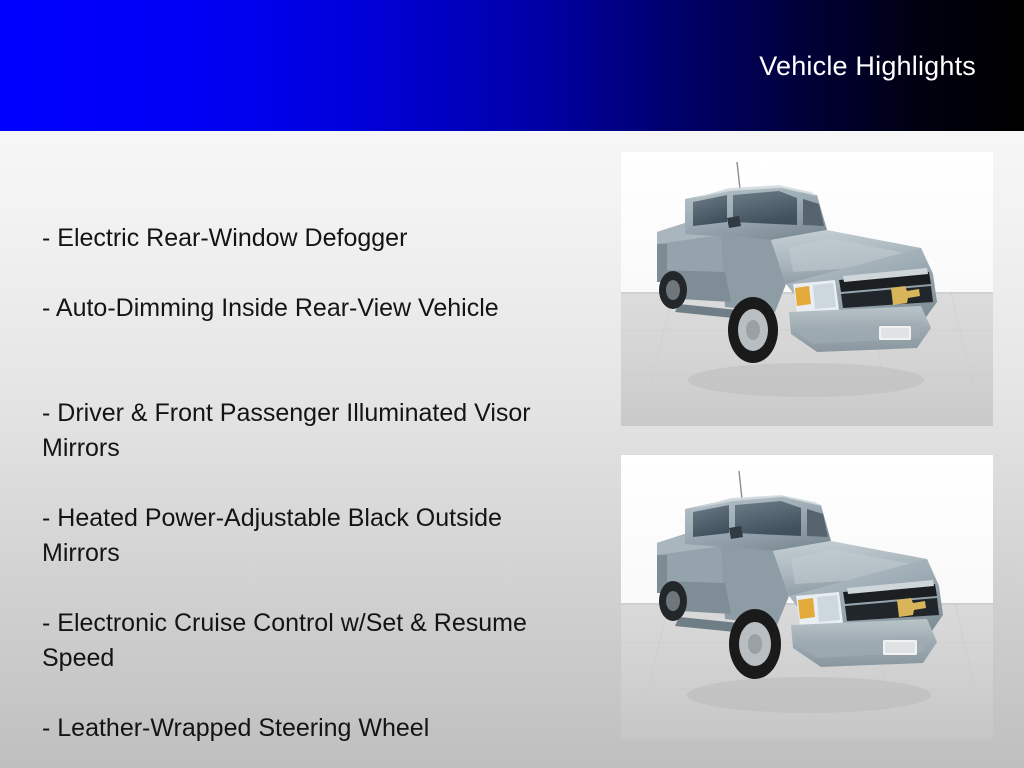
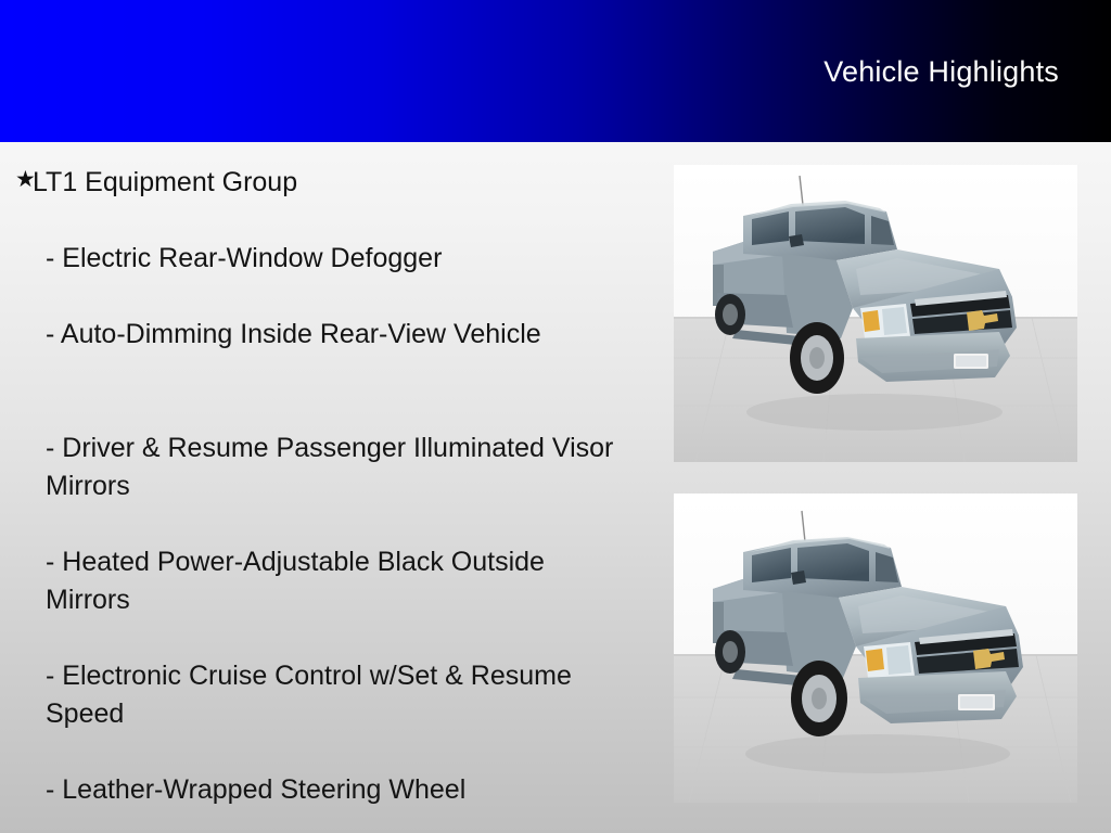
  Vehicle Highlights
+ ★
+ LT1 Equipment Group
  - Electric Rear-Window Defogger
  - Auto-Dimming Inside Rear-View Vehicle
- - Driver & Front Passenger Illuminated Visor Mirrors
+ - Driver & Resume Passenger Illuminated Visor Mirrors
  - Heated Power-Adjustable Black Outside Mirrors
  - Electronic Cruise Control w/Set & Resume Speed
  - Leather-Wrapped Steering Wheel
